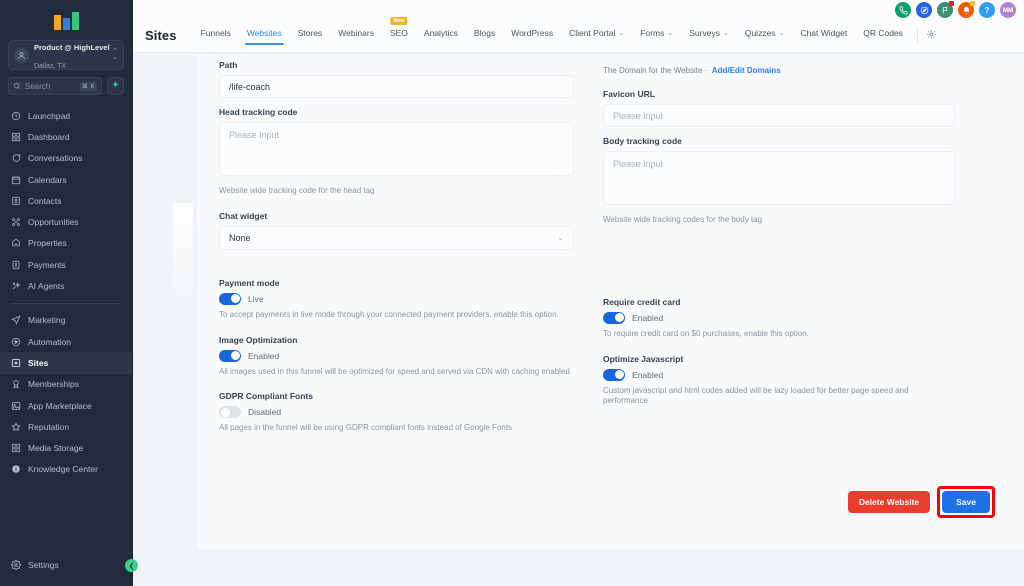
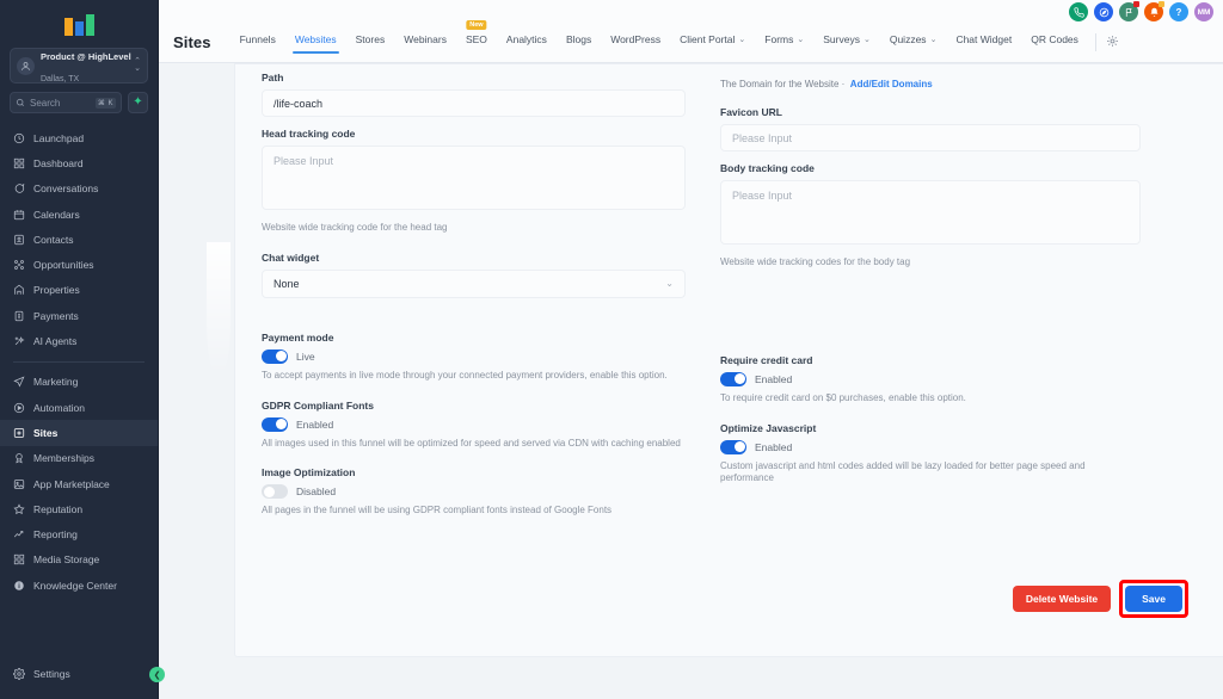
  Search
  ✦
  Launchpad
  Dashboard
  Conversations
  Calendars
  Contacts
  Opportunities
  Properties
  Payments
  AI Agents
  Marketing
  Automation
  Sites
  Memberships
  App Marketplace
  Reputation
+ Reporting
  Media Storage
  Knowledge Center
  Settings
  Sites
  Funnels
  Websites
  Stores
  Webinars
  SEO
  Analytics
  Blogs
  WordPress
  Client Portal
  Forms
  Surveys
  Quizzes
  Chat Widget
  QR Codes
  ?
  Path
  /life-coach
  Head tracking code
  Please Input
  Website wide tracking code for the head tag
  Chat widget
  None
  ⌄
  Payment mode
  Live
  To accept payments in live mode through your connected payment providers, enable this option.
- Image Optimization
+ GDPR Compliant Fonts
  Enabled
  All images used in this funnel will be optimized for speed and served via CDN with caching enabled
- GDPR Compliant Fonts
+ Image Optimization
  Disabled
  All pages in the funnel will be using GDPR compliant fonts instead of Google Fonts
  The Domain for the Website · Add/Edit Domains
  Favicon URL
  Please Input
  Body tracking code
  Please Input
  Website wide tracking codes for the body tag
  Require credit card
  Enabled
  To require credit card on $0 purchases, enable this option.
  Optimize Javascript
  Enabled
  Custom javascript and html codes added will be lazy loaded for better page speed and performance
  Delete Website
  Save
